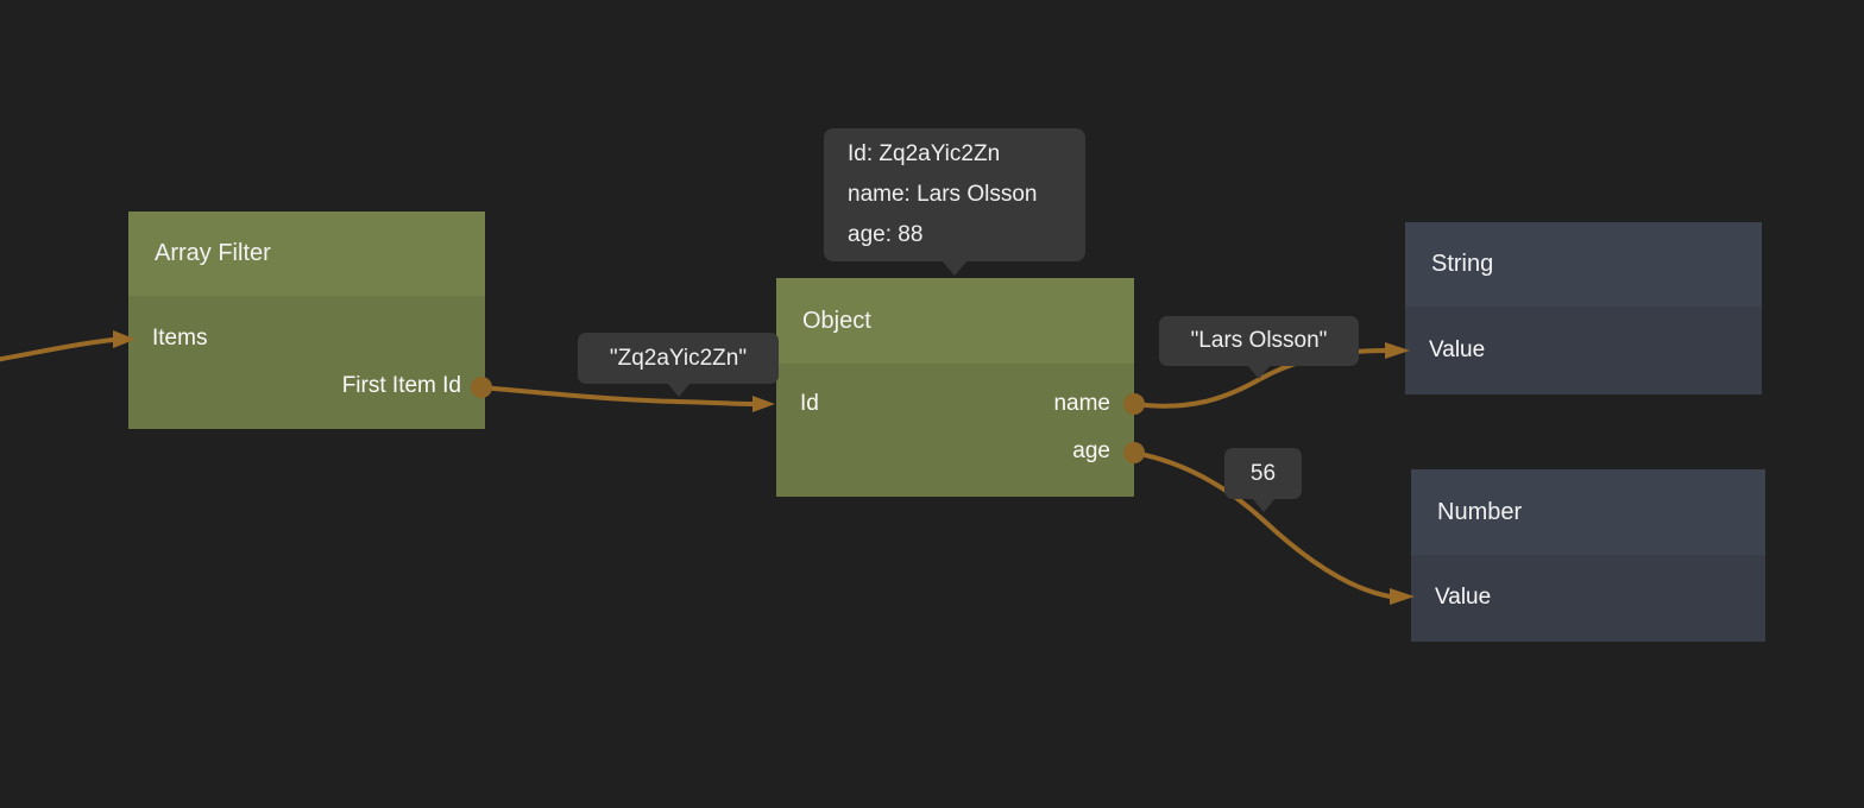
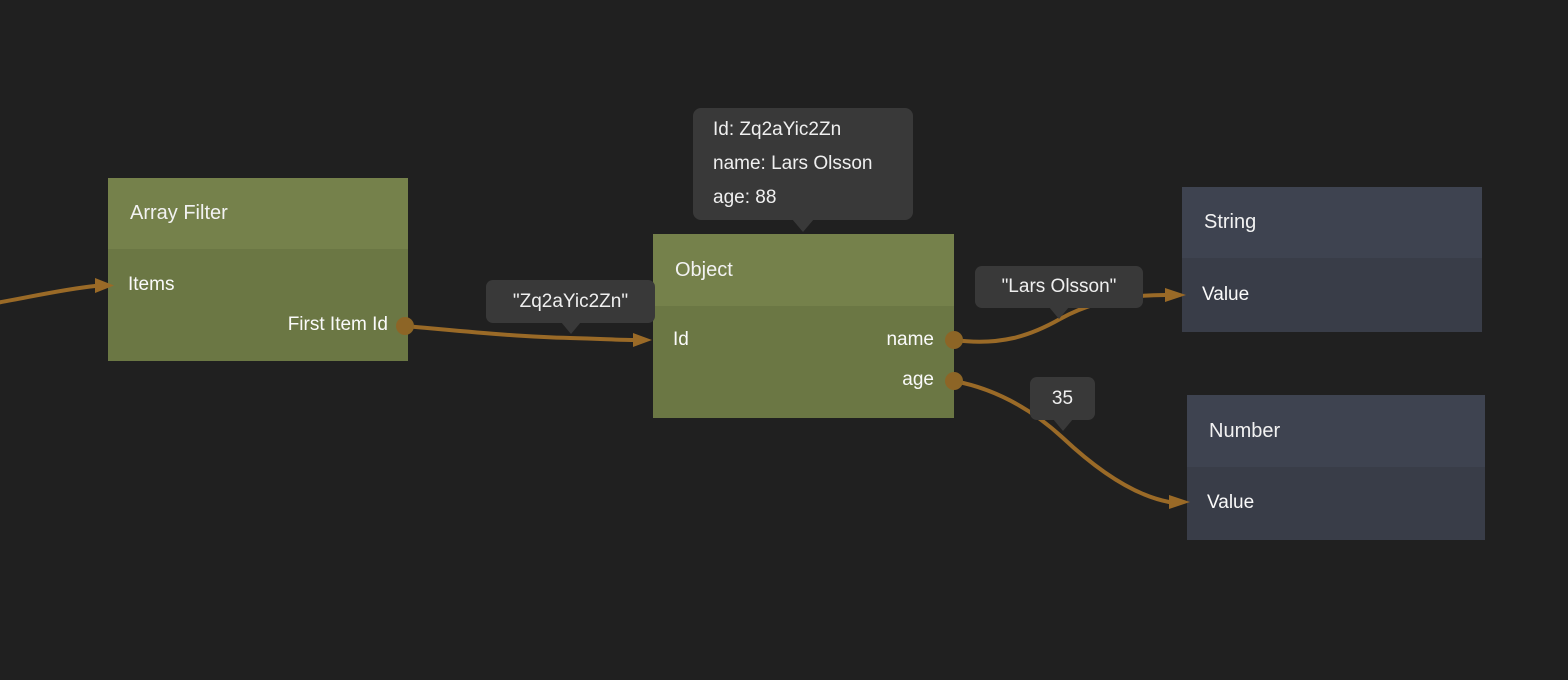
  Array Filter
  Items
  First Item Id
  Object
  Id
  name
  age
  String
  Value
  Number
  Value
  Id: Zq2aYic2Zn
  name: Lars Olsson
  age: 88
  "Zq2aYic2Zn"
  "Lars Olsson"
- 56
+ 35
